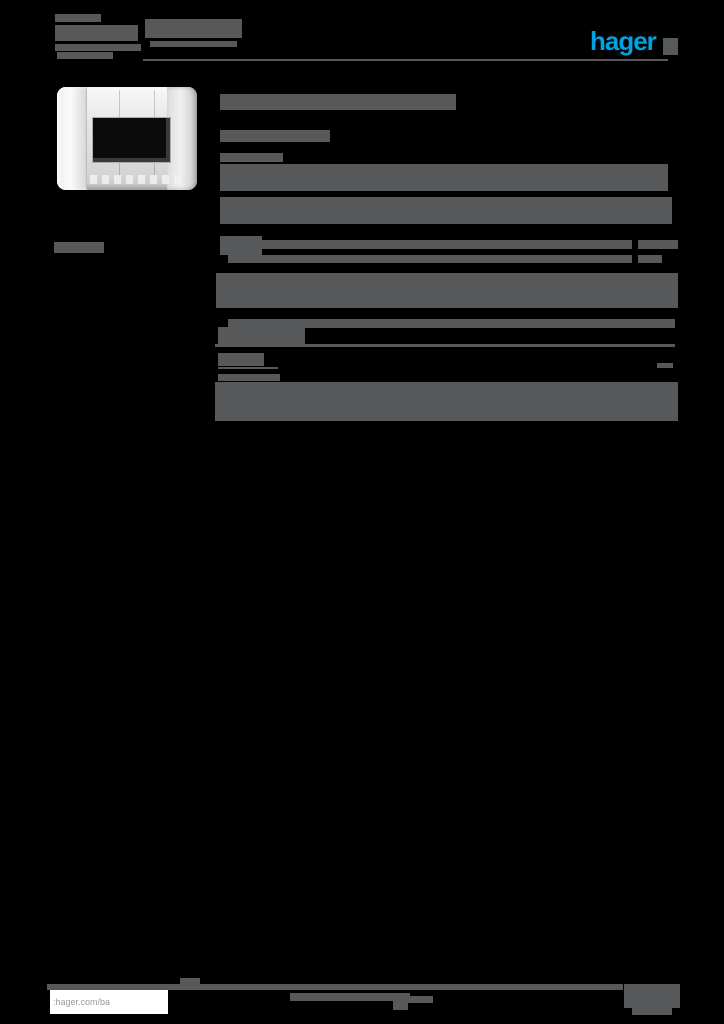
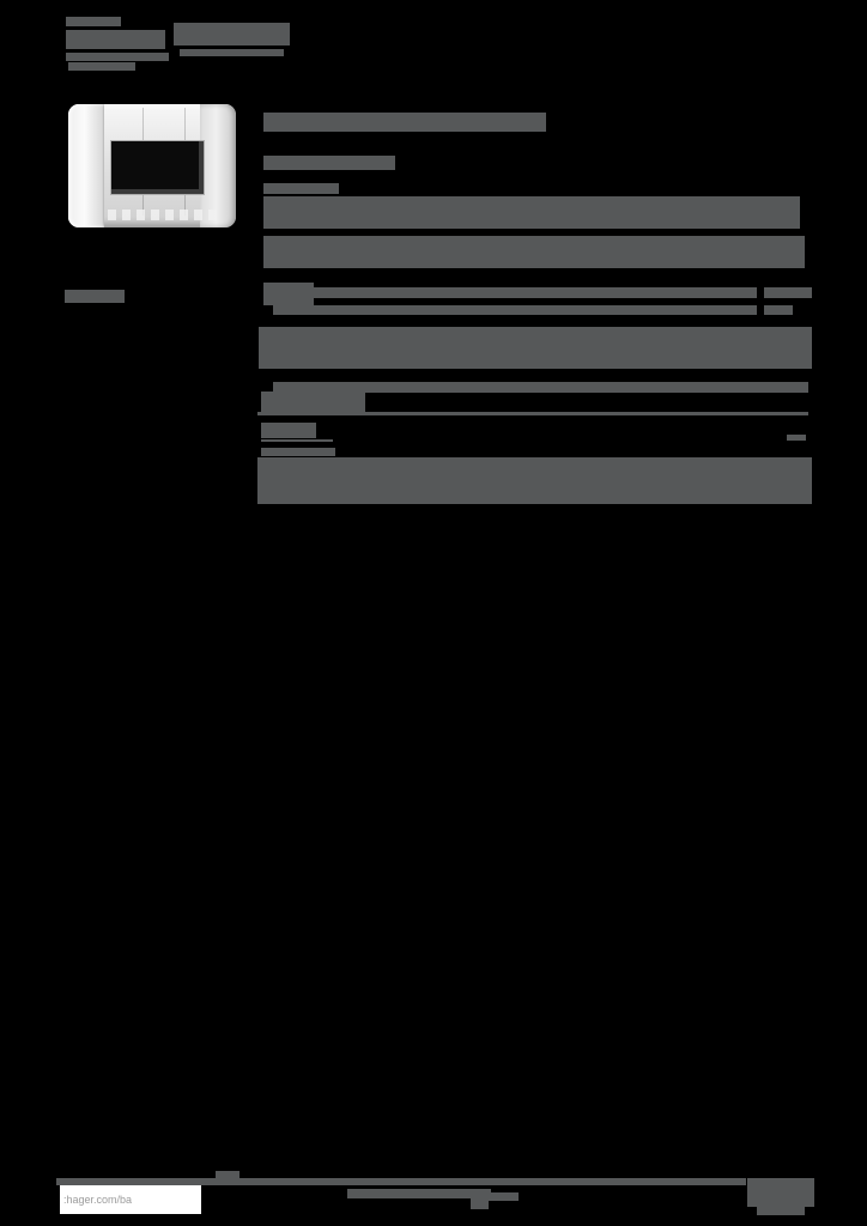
- hager
  :hager.com/ba
